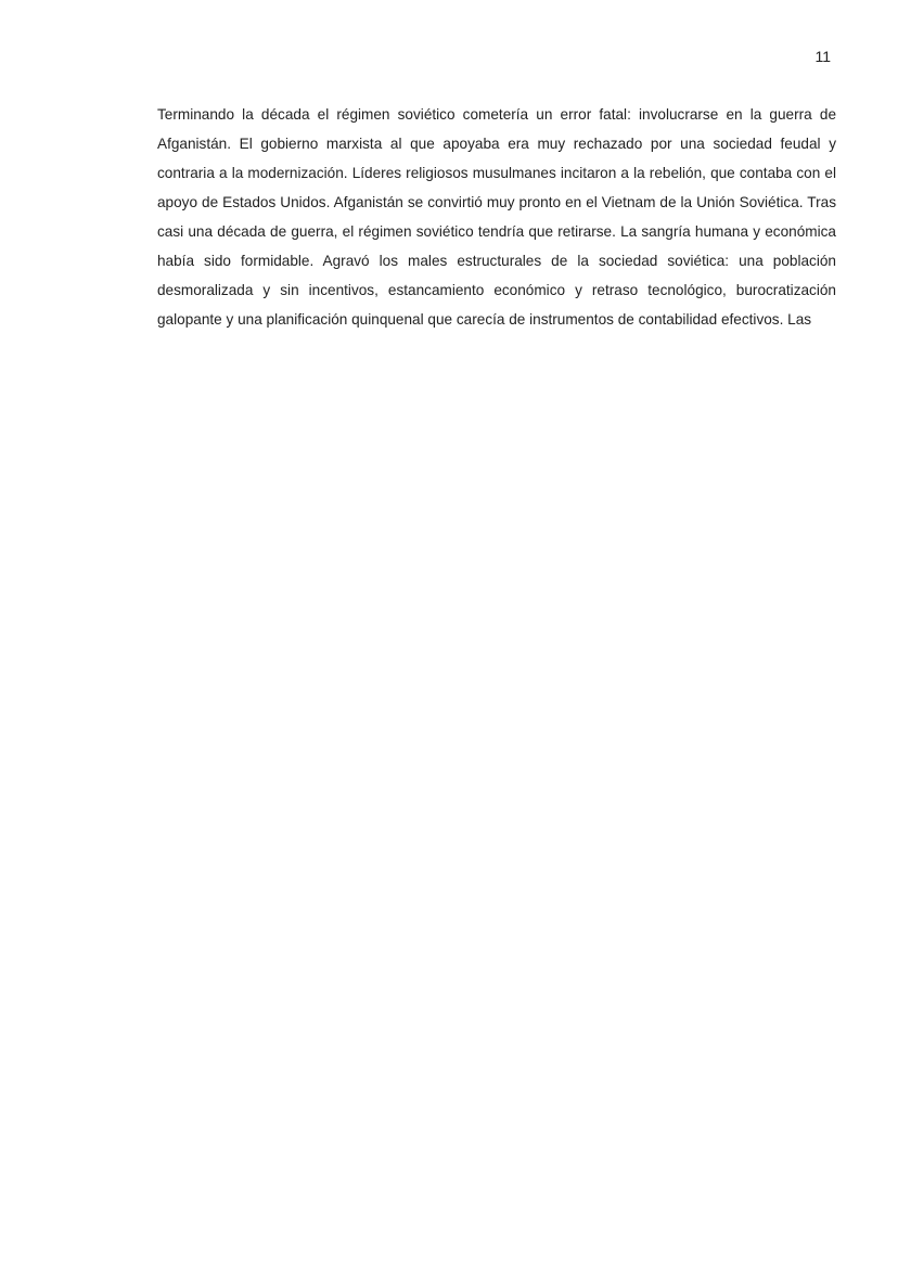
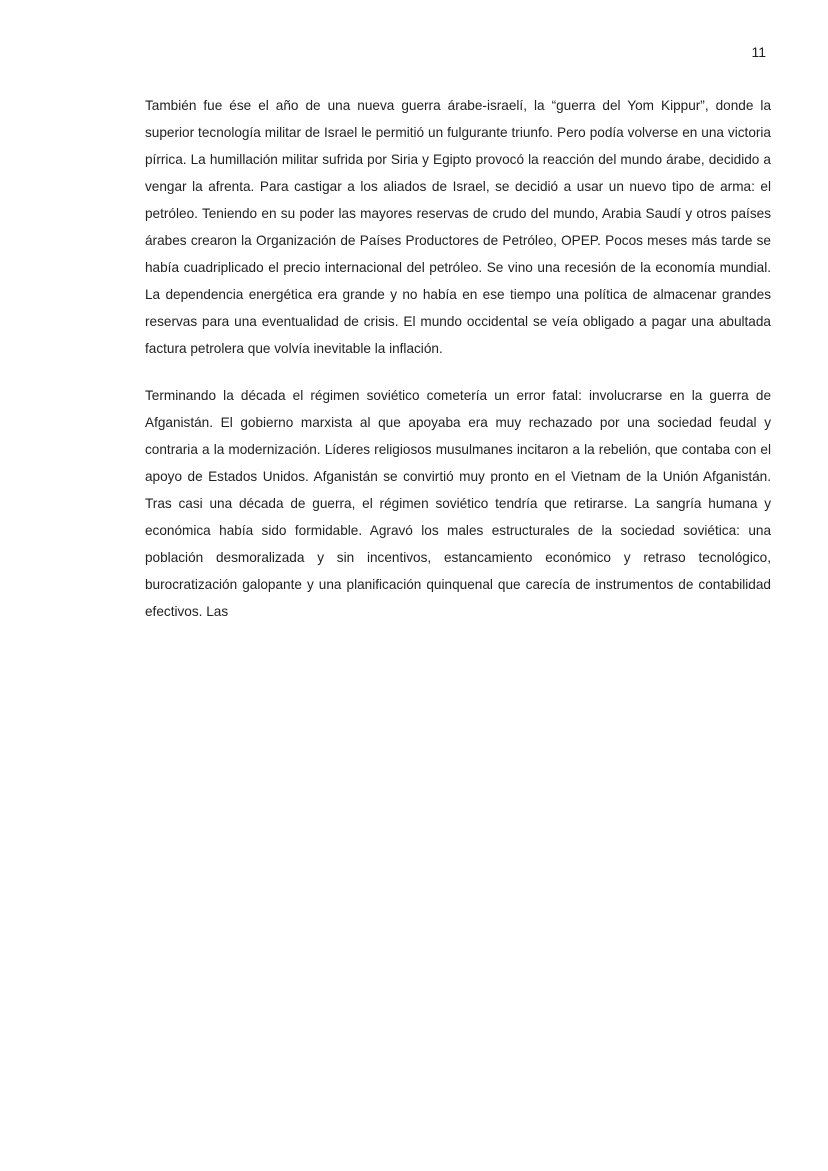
  11
+ También fue ése el año de una nueva guerra árabe-israelí, la “guerra del Yom Kippur”, donde la superior tecnología militar de Israel le permitió un fulgurante triunfo. Pero podía volverse en una victoria pírrica. La humillación militar sufrida por Siria y Egipto provocó la reacción del mundo árabe, decidido a vengar la afrenta. Para castigar a los aliados de Israel, se decidió a usar un nuevo tipo de arma: el petróleo. Teniendo en su poder las mayores reservas de crudo del mundo, Arabia Saudí y otros países árabes crearon la Organización de Países Productores de Petróleo, OPEP. Pocos meses más tarde se había cuadriplicado el precio internacional del petróleo. Se vino una recesión de la economía mundial. La dependencia energética era grande y no había en ese tiempo una política de almacenar grandes reservas para una eventualidad de crisis. El mundo occidental se veía obligado a pagar una abultada factura petrolera que volvía inevitable la inflación.
- Terminando la década el régimen soviético cometería un error fatal: involucrarse en la guerra de Afganistán. El gobierno marxista al que apoyaba era muy rechazado por una sociedad feudal y contraria a la modernización. Líderes religiosos musulmanes incitaron a la rebelión, que contaba con el apoyo de Estados Unidos. Afganistán se convirtió muy pronto en el Vietnam de la Unión Soviética. Tras casi una década de guerra, el régimen soviético tendría que retirarse. La sangría humana y económica había sido formidable. Agravó los males estructurales de la sociedad soviética: una población desmoralizada y sin incentivos, estancamiento económico y retraso tecnológico, burocratización galopante y una planificación quinquenal que carecía de instrumentos de contabilidad efectivos. Las
+ Terminando la década el régimen soviético cometería un error fatal: involucrarse en la guerra de Afganistán. El gobierno marxista al que apoyaba era muy rechazado por una sociedad feudal y contraria a la modernización. Líderes religiosos musulmanes incitaron a la rebelión, que contaba con el apoyo de Estados Unidos. Afganistán se convirtió muy pronto en el Vietnam de la Unión Afganistán. Tras casi una década de guerra, el régimen soviético tendría que retirarse. La sangría humana y económica había sido formidable. Agravó los males estructurales de la sociedad soviética: una población desmoralizada y sin incentivos, estancamiento económico y retraso tecnológico, burocratización galopante y una planificación quinquenal que carecía de instrumentos de contabilidad efectivos. Las
